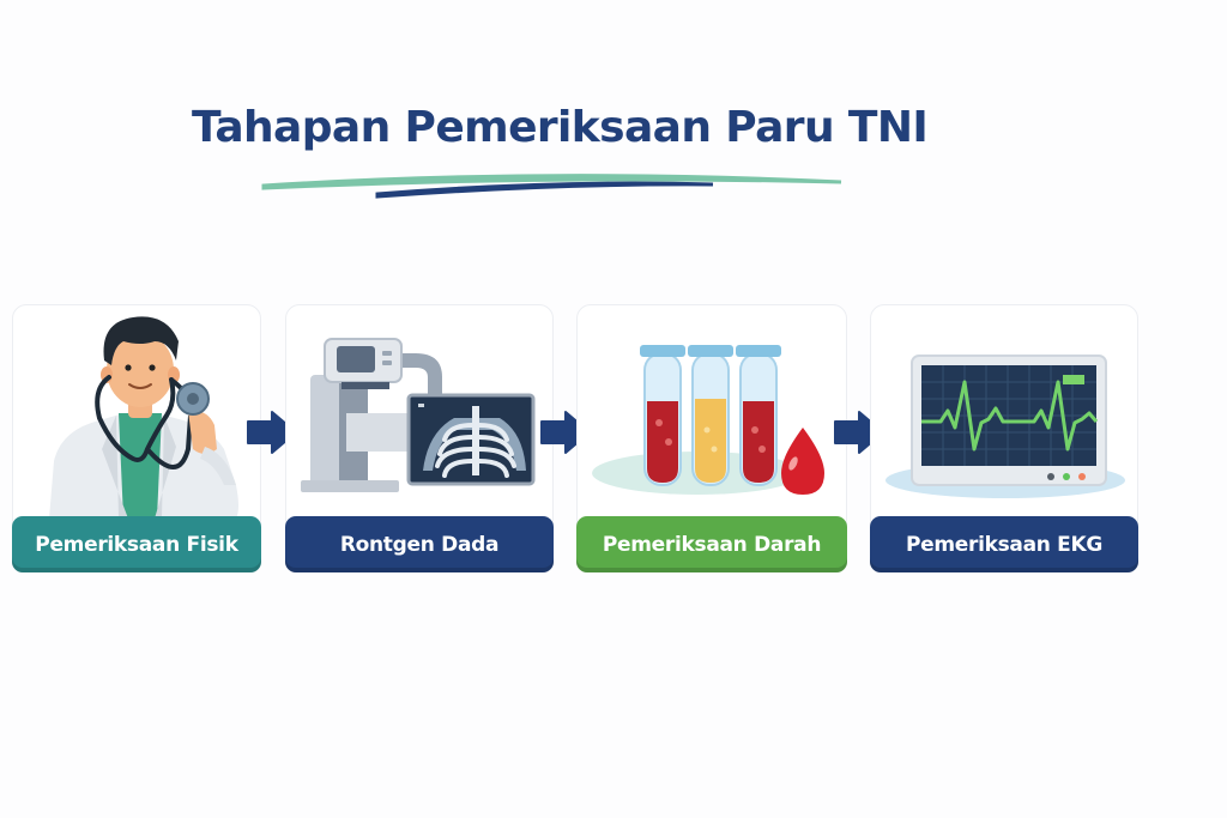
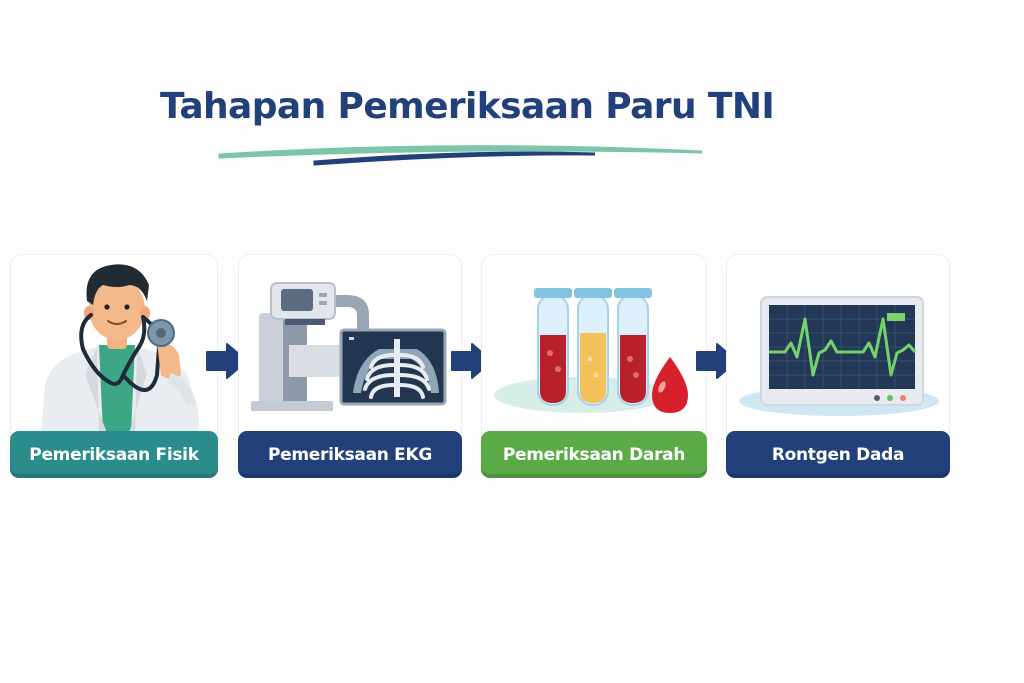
  Tahapan Pemeriksaan Paru TNI
  Pemeriksaan Fisik
- Rontgen Dada
+ Pemeriksaan EKG
  Pemeriksaan Darah
- Pemeriksaan EKG
+ Rontgen Dada
